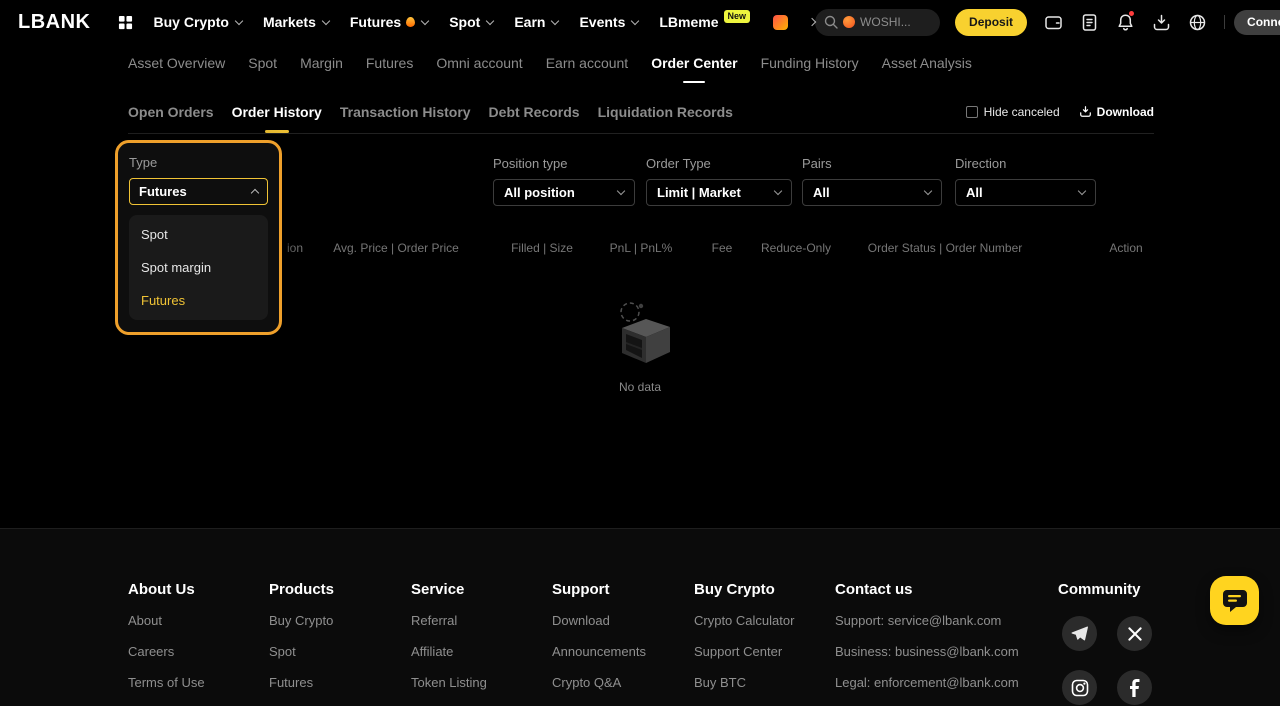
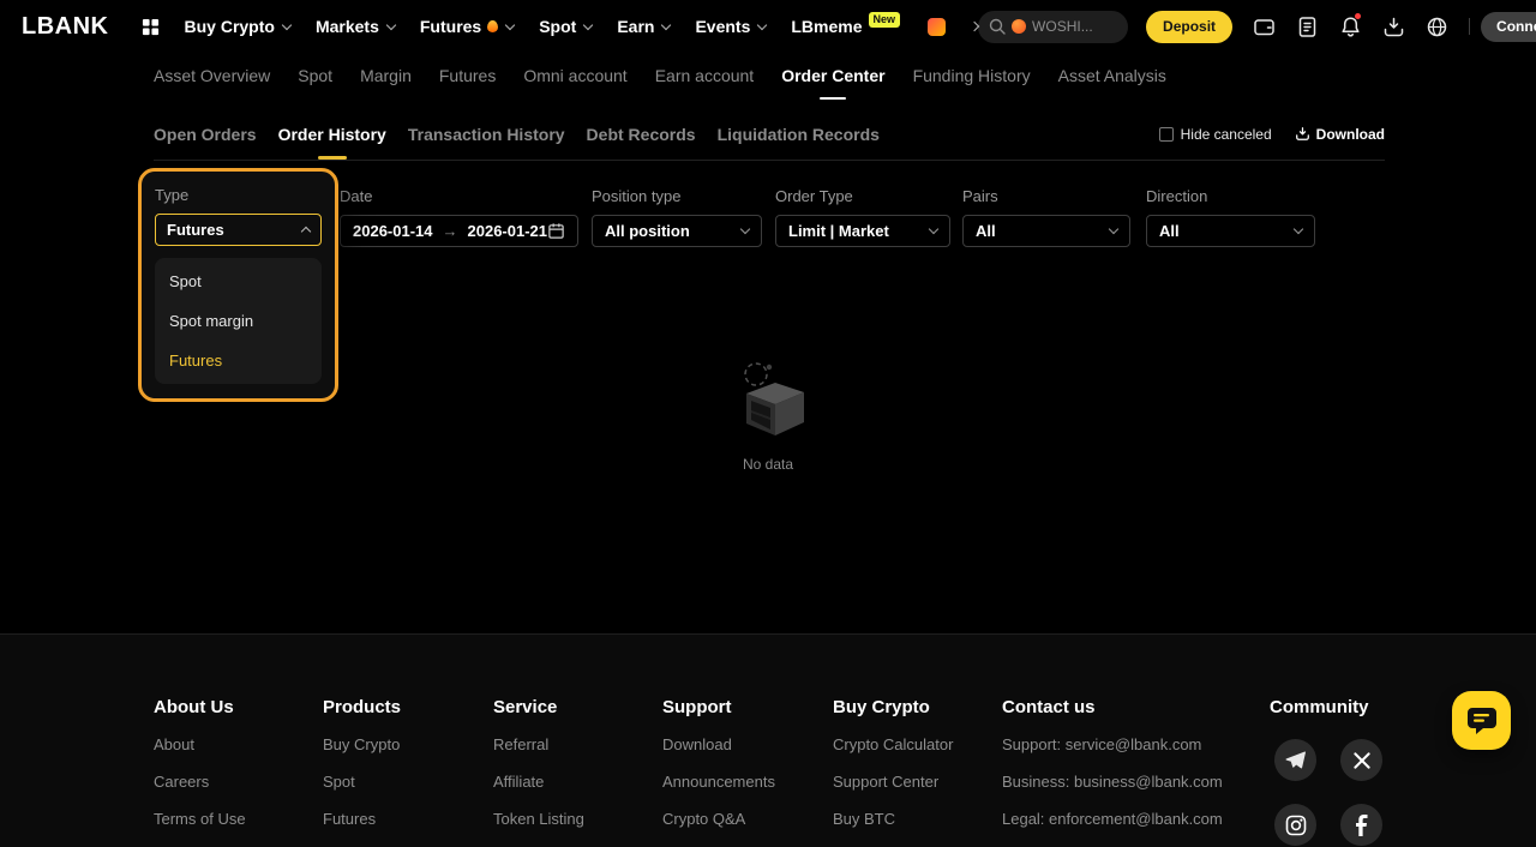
  LBANK
  Buy Crypto
  Markets
  Futures
  Spot
  Earn
  Events
  LBmeme
  New
  WOSHI...
  Deposit
  Asset Overview
  Spot
  Margin
  Futures
  Omni account
  Earn account
  Order Center
  Funding History
  Asset Analysis
  Open Orders
  Order History
  Transaction History
  Debt Records
  Liquidation Records
  Hide canceled
  Download
+ Date
+ 2026-01-14
+ →
+ 2026-01-21
  Position type
  All position
  Order Type
  Limit | Market
  Pairs
  All
  Direction
  All
  Type
  Futures
  Spot
  Spot margin
  Futures
- ion
- Avg. Price | Order Price
- Filled | Size
- PnL | PnL%
- Fee
- Reduce-Only
- Order Status | Order Number
- Action
  No data
  About Us
  About
  Careers
  Terms of Use
  Products
  Buy Crypto
  Spot
  Futures
  Service
  Referral
  Affiliate
  Token Listing
  Support
  Download
  Announcements
  Crypto Q&A
  Buy Crypto
  Crypto Calculator
  Support Center
  Buy BTC
  Contact us
  Support: service@lbank.com
  Business: business@lbank.com
  Legal: enforcement@lbank.com
  Community
